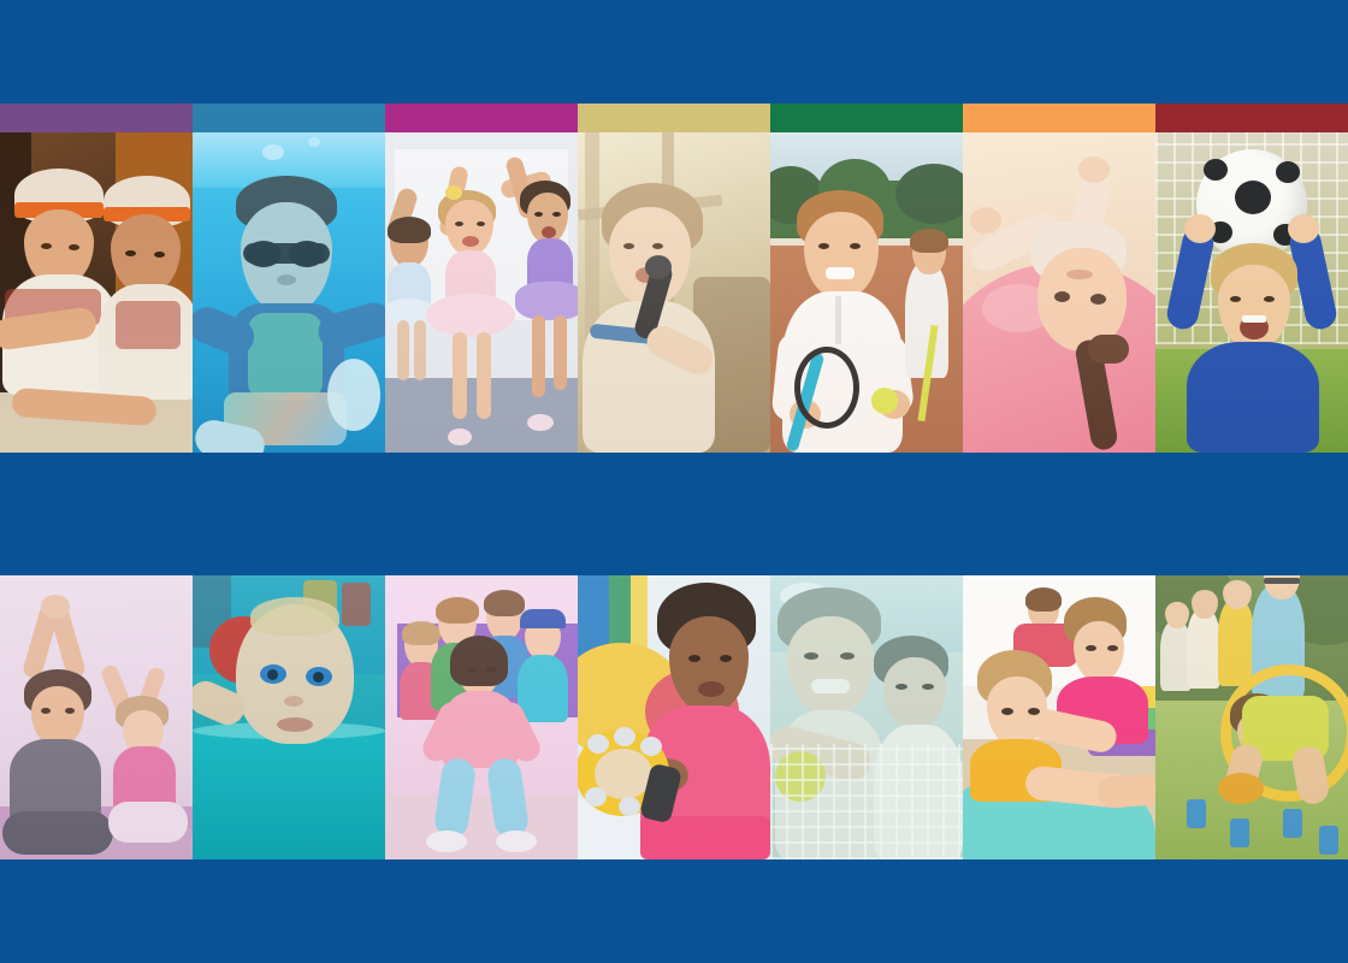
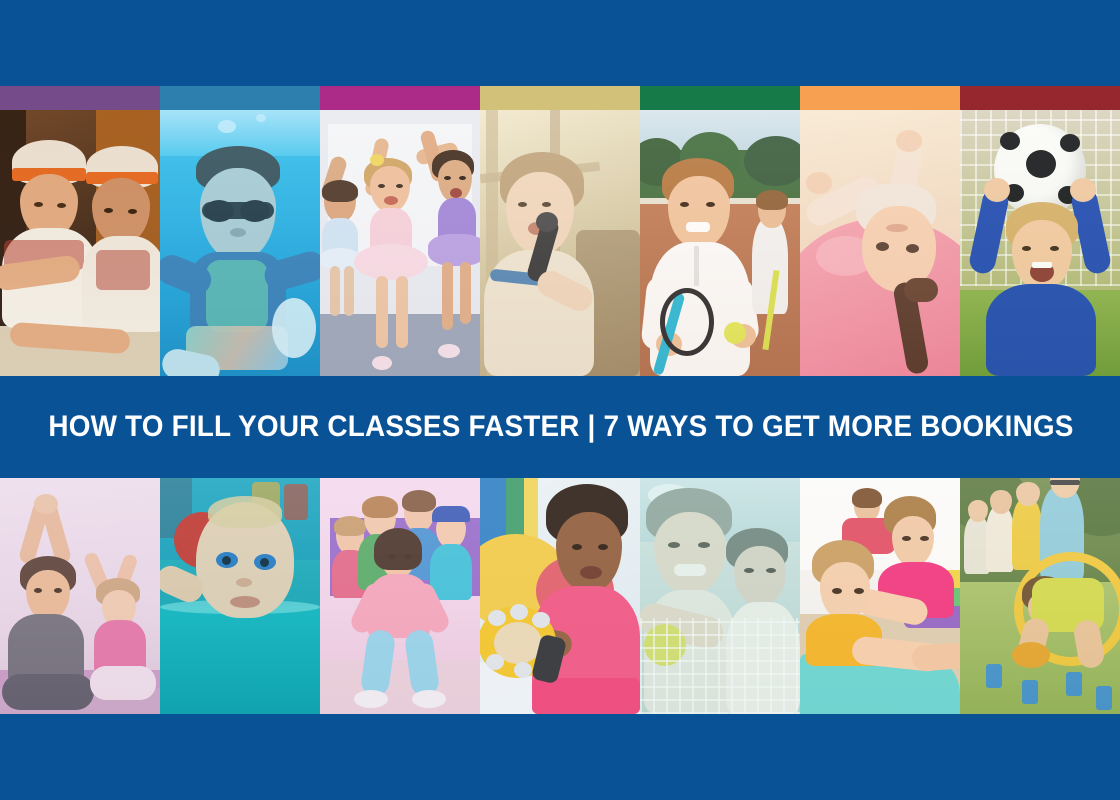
+ HOW TO FILL YOUR CLASSES FASTER | 7 WAYS TO GET MORE BOOKINGS
